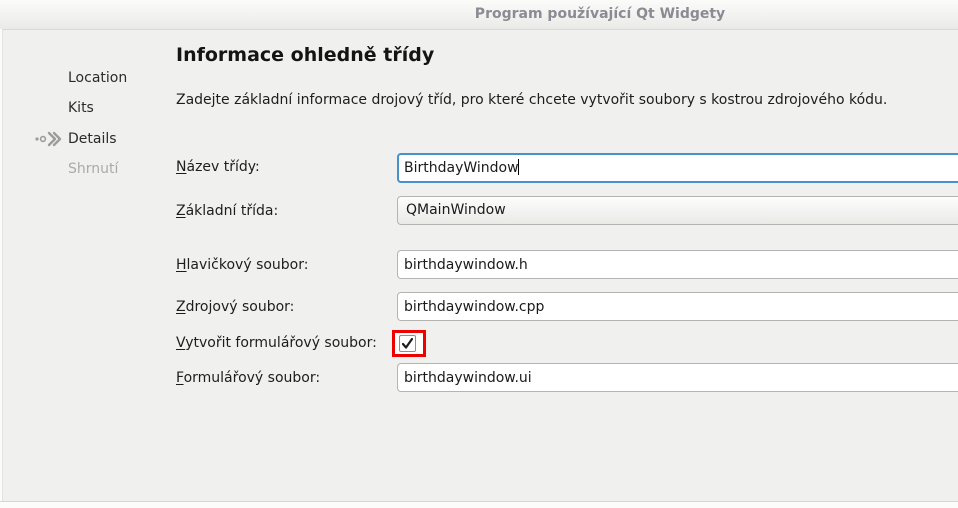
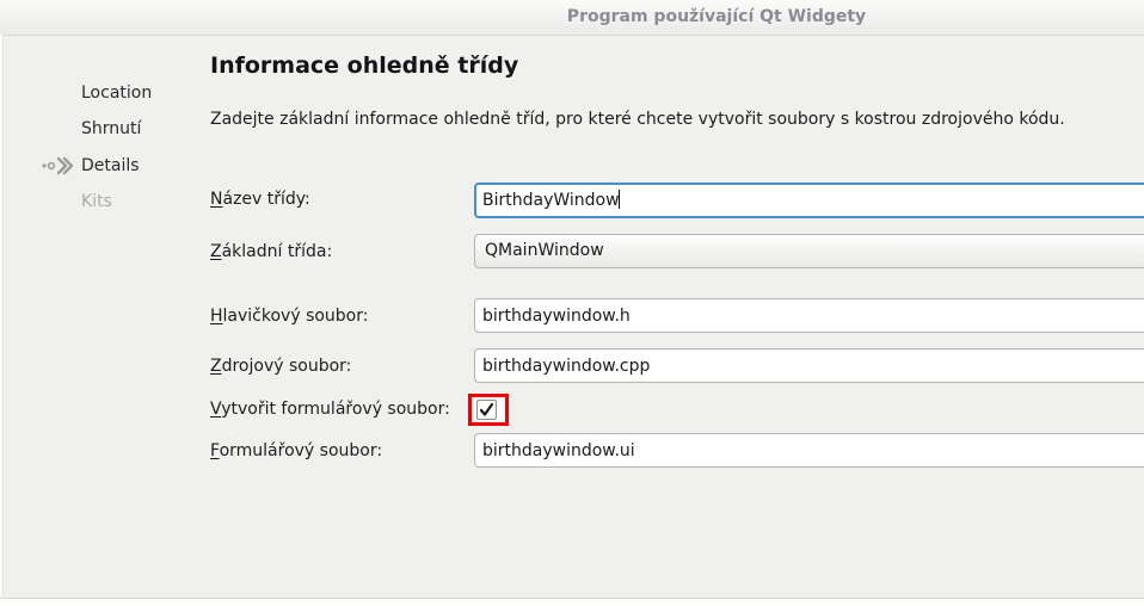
  Program používající Qt Widgety
  Location
- Kits
+ Shrnutí
  Details
- Shrnutí
+ Kits
  Informace ohledně třídy
- Zadejte základní informace drojový tříd, pro které chcete vytvořit soubory s kostrou zdrojového kódu.
+ Zadejte základní informace ohledně tříd, pro které chcete vytvořit soubory s kostrou zdrojového kódu.
  Název třídy:
  BirthdayWindow
  Základní třída:
  QMainWindow
  Hlavičkový soubor:
  birthdaywindow.h
  Zdrojový soubor:
  birthdaywindow.cpp
  Vytvořit formulářový soubor:
  Formulářový soubor:
  birthdaywindow.ui
